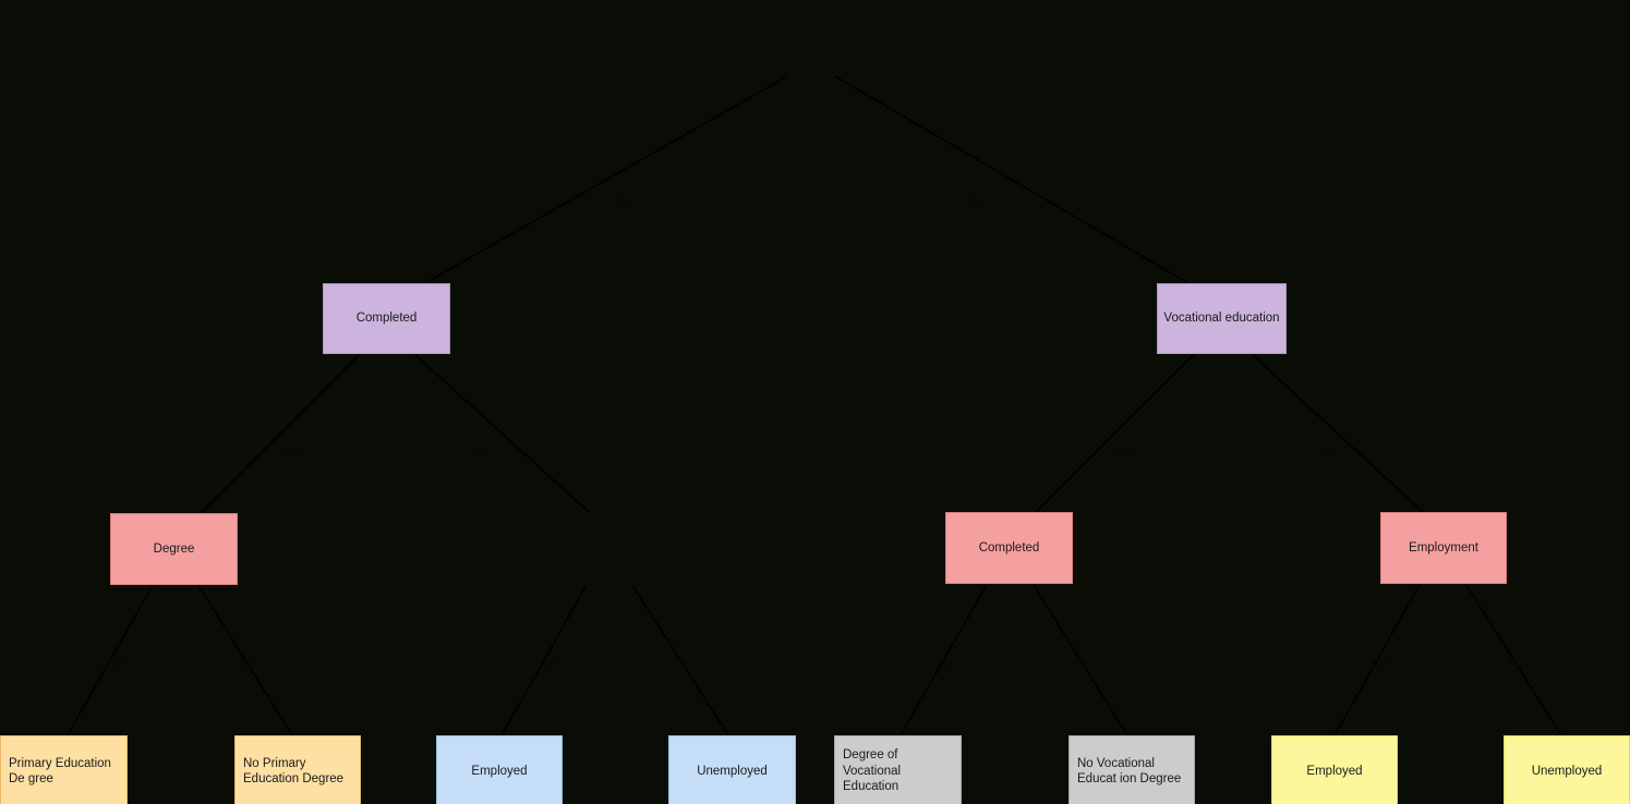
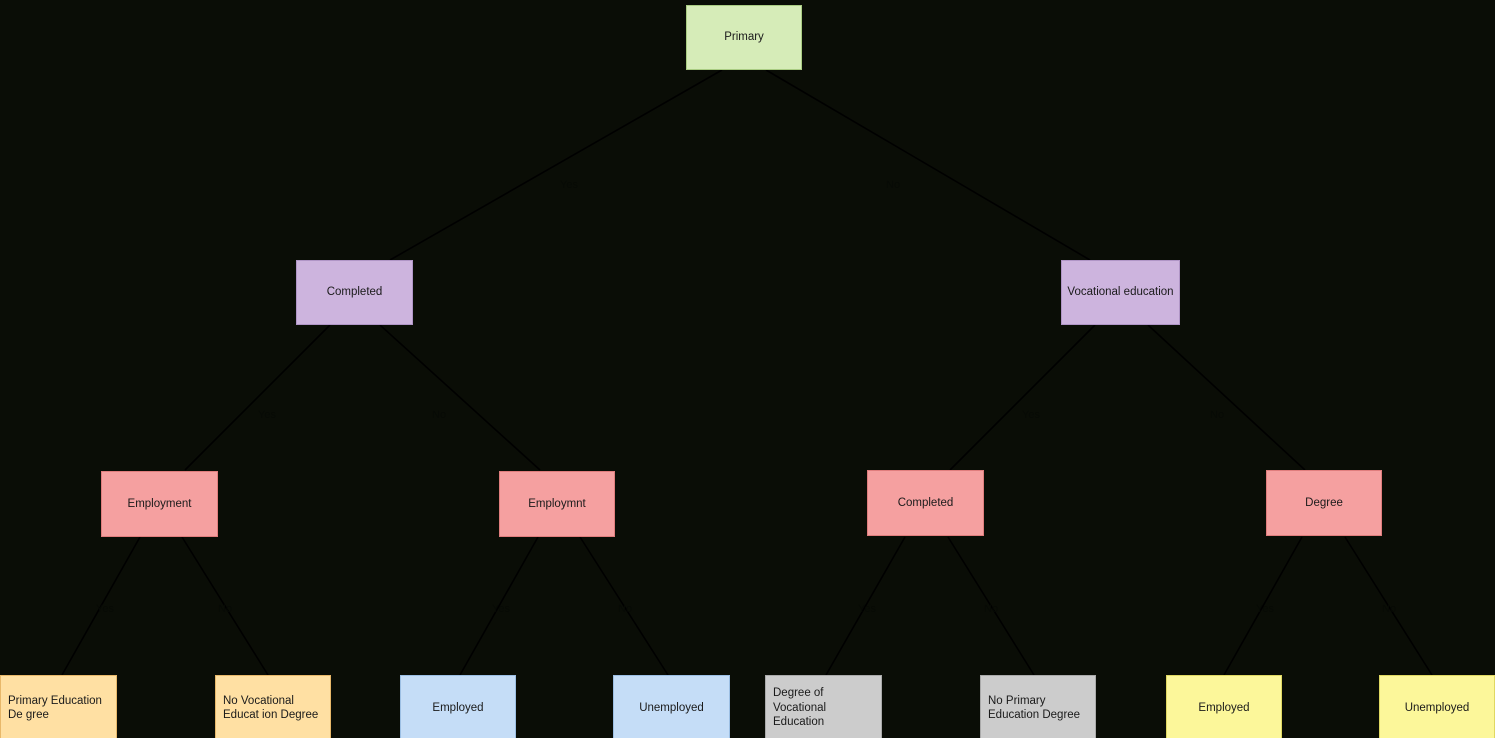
+ Primary
  Completed
  Vocational education
- Degree
+ Employment
+ Employmnt
  Completed
- Employment
+ Degree
  Primary Education De gree
- No Primary Education Degree
+ No Vocational Educat ion Degree
  Employed
  Unemployed
  Degree of Vocational Education
- No Vocational Educat ion Degree
+ No Primary Education Degree
  Employed
  Unemployed
